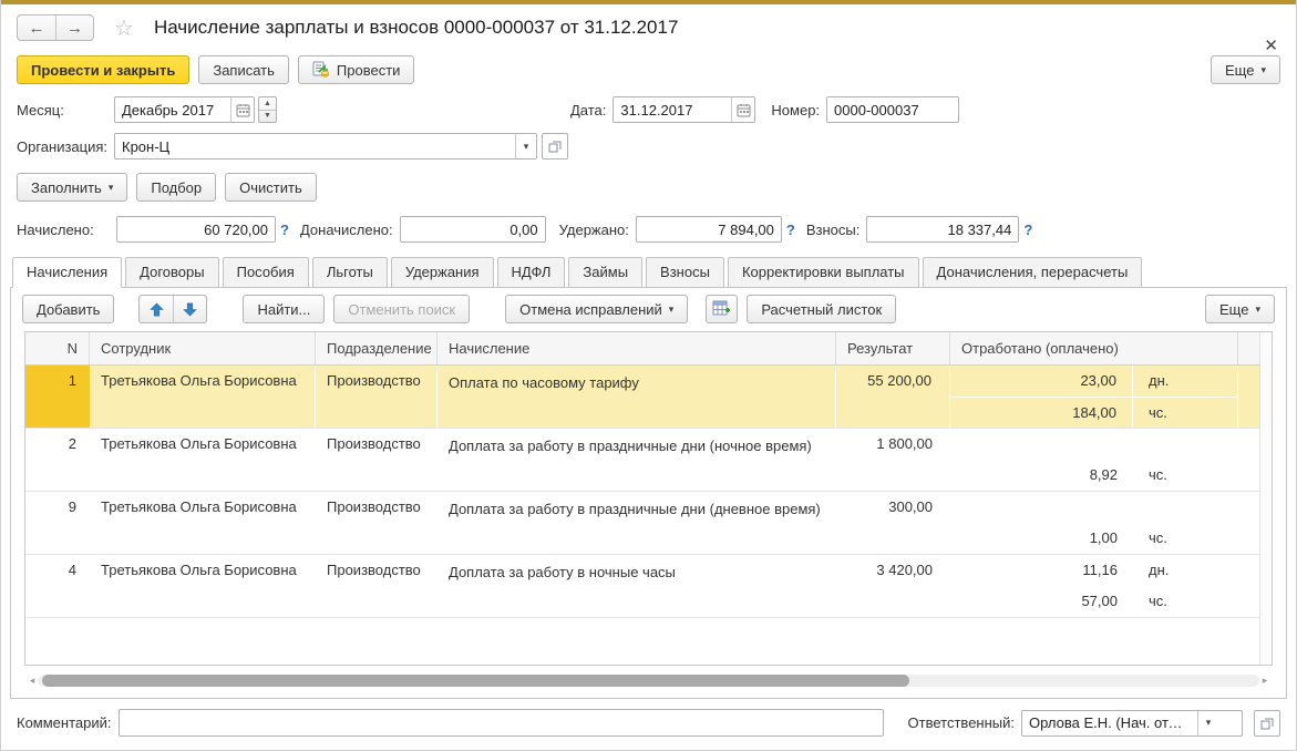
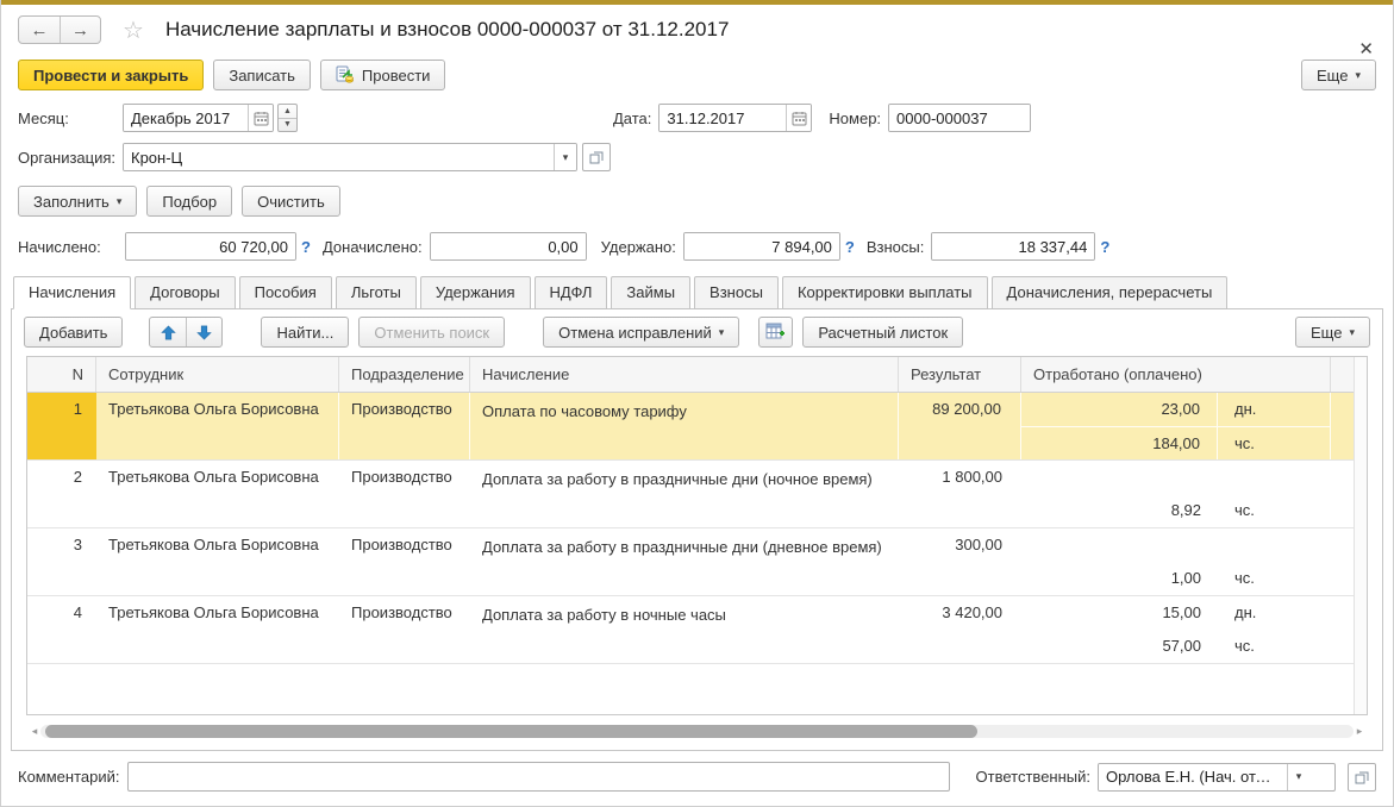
  ←
  →
  ☆
  Начисление зарплаты и взносов 0000-000037 от 31.12.2017
  ✕
  Провести и закрыть
  Записать
  Провести
  Еще
  ▾
  Месяц:
  Декабрь 2017
  Дата:
  31.12.2017
  Номер:
  0000-000037
  Организация:
  Крон-Ц
  ▾
  Заполнить
  ▾
  Подбор
  Очистить
  Начислено:
  60 720,00
  ?
  Доначислено:
  0,00
  Удержано:
  7 894,00
  ?
  Взносы:
  18 337,44
  ?
  Начисления
  Договоры
  Пособия
  Льготы
  Удержания
  НДФЛ
  Займы
  Взносы
  Корректировки выплаты
  Доначисления, перерасчеты
  Добавить
  Найти...
  Отменить поиск
  Отмена исправлений
  ▾
  Расчетный листок
  Еще
  ▾
  N
  Сотрудник
  Подразделение
  Начисление
  Результат
  Отработано (оплачено)
  1
  Третьякова Ольга Борисовна
  Производство
  Оплата по часовому тарифу
- 55 200,00
+ 89 200,00
  23,00
  дн.
  184,00
  чс.
  2
  Третьякова Ольга Борисовна
  Производство
  Доплата за работу в праздничные дни (ночное время)
  1 800,00
  8,92
  чс.
- 9
+ 3
  Третьякова Ольга Борисовна
  Производство
  Доплата за работу в праздничные дни (дневное время)
  300,00
  1,00
  чс.
  4
  Третьякова Ольга Борисовна
  Производство
  Доплата за работу в ночные часы
  3 420,00
- 11,16
+ 15,00
  дн.
  57,00
  чс.
  ◂
  ▸
  Комментарий:
  Ответственный:
  Орлова Е.Н. (Нач. отд. р
  ▾
